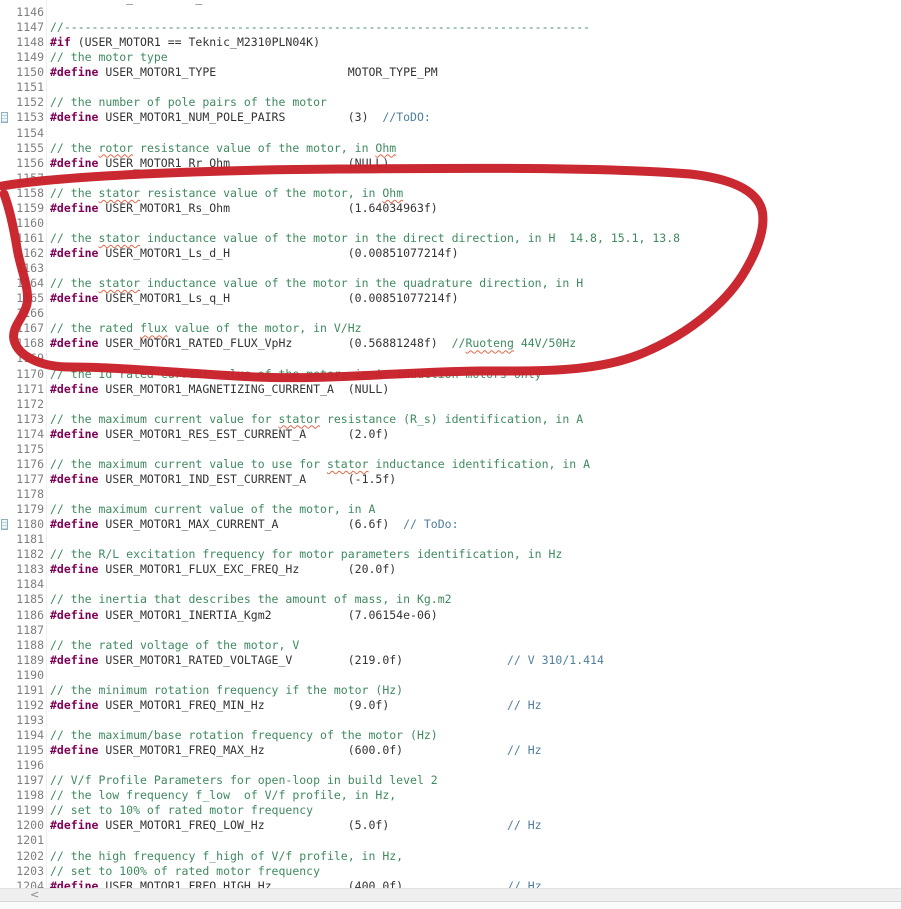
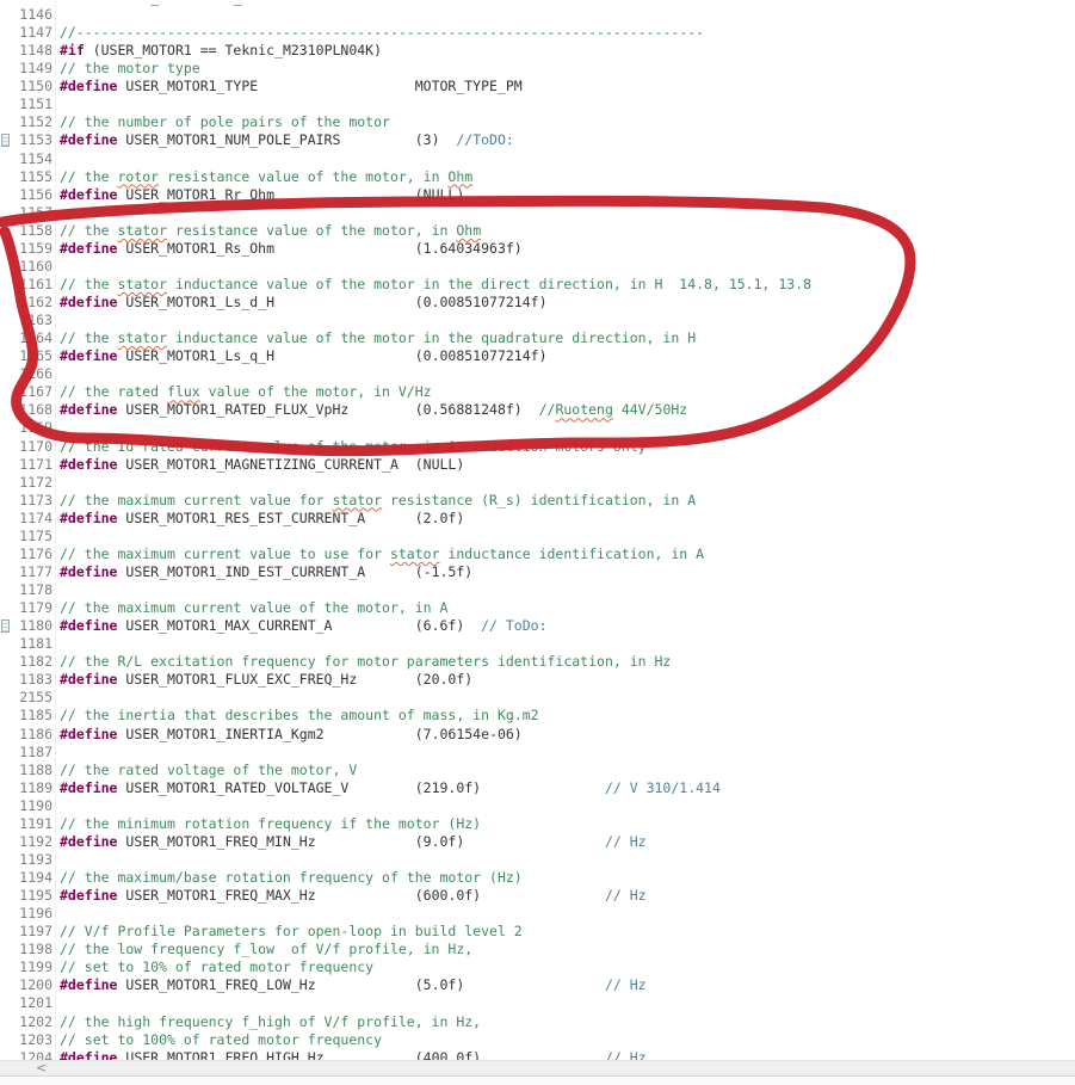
  1146
  1147
  //----------------------------------------------------------------------------
  1148
  #if (USER_MOTOR1 == Teknic_M2310PLN04K)
  1149
  // the motor type
  1150
  #define USER_MOTOR1_TYPE MOTOR_TYPE_PM
  1151
  1152
  // the number of pole pairs of the motor
  1153
  #define USER_MOTOR1_NUM_POLE_PAIRS (3) //ToDO:
  1154
  1155
  // the rotor resistance value of the motor, in Ohm
  1156
  #define USER_MOTOR1_Rr_Ohm (NULL)
  1158
  // the stator resistance value of the motor, in Ohm
  1159
  #define USER_MOTOR1_Rs_Ohm (1.64034963f)
  1160
  161
  // the stator inductance value of the motor in the direct direction, in H 14.8, 15.1, 13.8
  162
  #define USER_MOTOR1_Ls_d_H (0.00851077214f)
  163
  164
  // the stator inductance value of the motor in the quadrature direction, in H
  165
  #define USER_MOTOR1_Ls_q_H (0.00851077214f)
  167
  // the rated flux value of the motor, in V/Hz
  168
  #define USER_MOTOR1_RATED_FLUX_VpHz (0.56881248f) //Ruoteng 44V/50Hz
  1170
  1171
  #define USER_MOTOR1_MAGNETIZING_CURRENT_A (NULL)
  1172
  1173
  // the maximum current value for stator resistance (R_s) identification, in A
  1174
  #define USER_MOTOR1_RES_EST_CURRENT_A (2.0f)
  1175
  1176
  // the maximum current value to use for stator inductance identification, in A
  1177
  #define USER_MOTOR1_IND_EST_CURRENT_A (-1.5f)
  1178
  1179
  // the maximum current value of the motor, in A
  1180
  #define USER_MOTOR1_MAX_CURRENT_A (6.6f) // ToDo:
  1181
  1182
  // the R/L excitation frequency for motor parameters identification, in Hz
  1183
  #define USER_MOTOR1_FLUX_EXC_FREQ_Hz (20.0f)
- 1184
+ 2155
  1185
  // the inertia that describes the amount of mass, in Kg.m2
  1186
  #define USER_MOTOR1_INERTIA_Kgm2 (7.06154e-06)
  1187
  1188
  // the rated voltage of the motor, V
  1189
  #define USER_MOTOR1_RATED_VOLTAGE_V (219.0f) // V 310/1.414
  1190
  1191
  // the minimum rotation frequency if the motor (Hz)
  1192
  #define USER_MOTOR1_FREQ_MIN_Hz (9.0f) // Hz
  1193
  1194
  // the maximum/base rotation frequency of the motor (Hz)
  1195
  #define USER_MOTOR1_FREQ_MAX_Hz (600.0f) // Hz
  1196
  1197
  // V/f Profile Parameters for open-loop in build level 2
  1198
  // the low frequency f_low of V/f profile, in Hz,
  1199
  // set to 10% of rated motor frequency
  1200
  #define USER_MOTOR1_FREQ_LOW_Hz (5.0f) // Hz
  1201
  1202
  // the high frequency f_high of V/f profile, in Hz,
  1203
  // set to 100% of rated motor frequency
  1204
  #define USER_MOTOR1_FREQ_HIGH_Hz (400.0f) // Hz
  <
